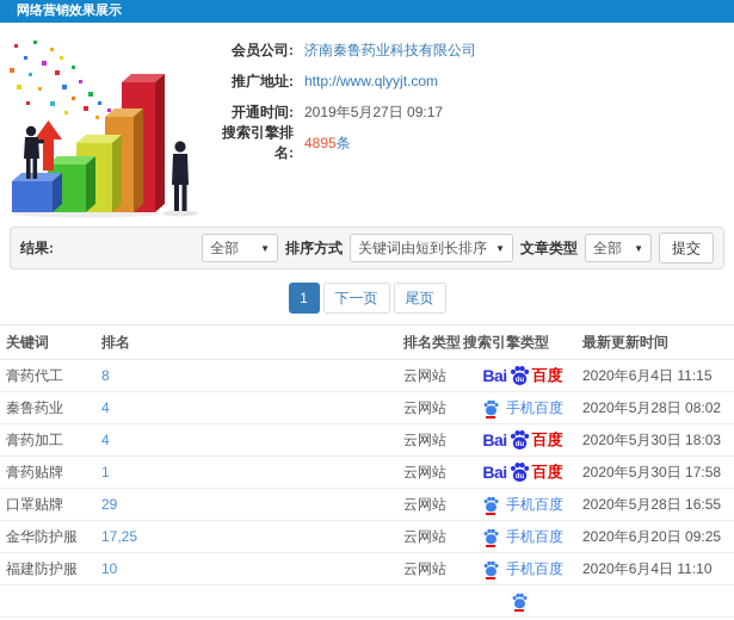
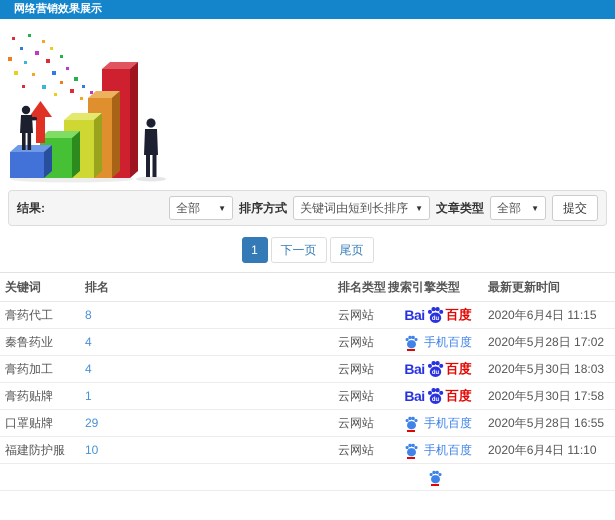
  网络营销效果展示
- 会员公司:
- 济南秦鲁药业科技有限公司
- 推广地址:
- http://www.qlyyjt.com
- 开通时间:
- 2019年5月27日 09:17
- 搜索引擎排名:
- 4895
- 条
  结果:
  全部
  ▼
  排序方式
  关键词由短到长排序
  ▼
  文章类型
  全部
  ▼
  提交
  1
  下一页
  尾页
  关键词	排名	排名类型	搜索引擎类型	最新更新时间
  膏药代工	8	云网站	Bai 百度	2020年6月4日 11:15
- 秦鲁药业	4	云网站	手机百度	2020年5月28日 08:02
+ 秦鲁药业	4	云网站	手机百度	2020年5月28日 17:02
  膏药加工	4	云网站	Bai 百度	2020年5月30日 18:03
  膏药贴牌	1	云网站	Bai 百度	2020年5月30日 17:58
  口罩贴牌	29	云网站	手机百度	2020年5月28日 16:55
- 金华防护服	17,25	云网站	手机百度	2020年6月20日 09:25
  福建防护服	10	云网站	手机百度	2020年6月4日 11:10
